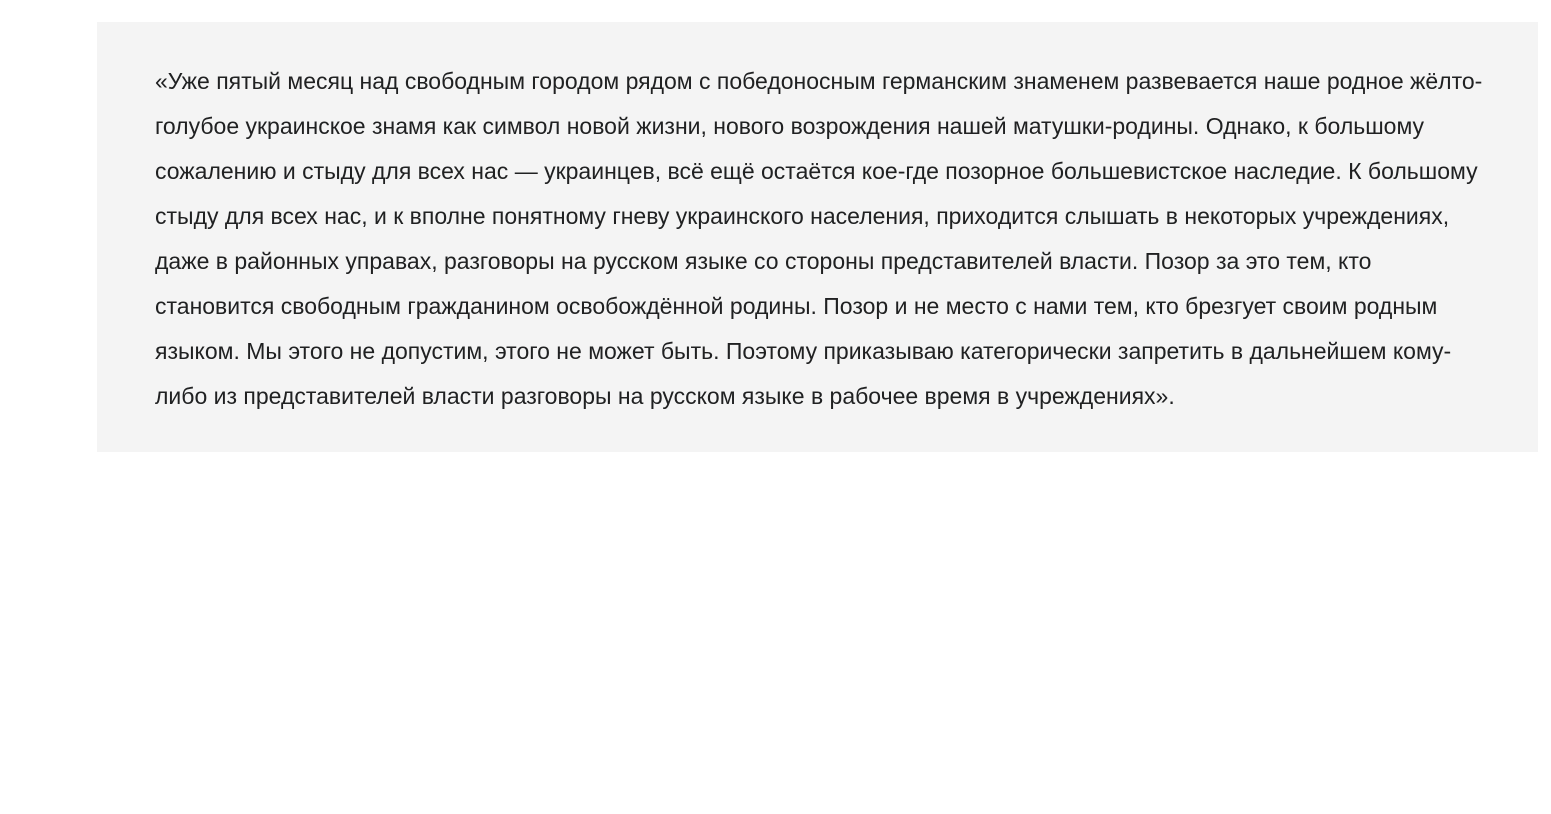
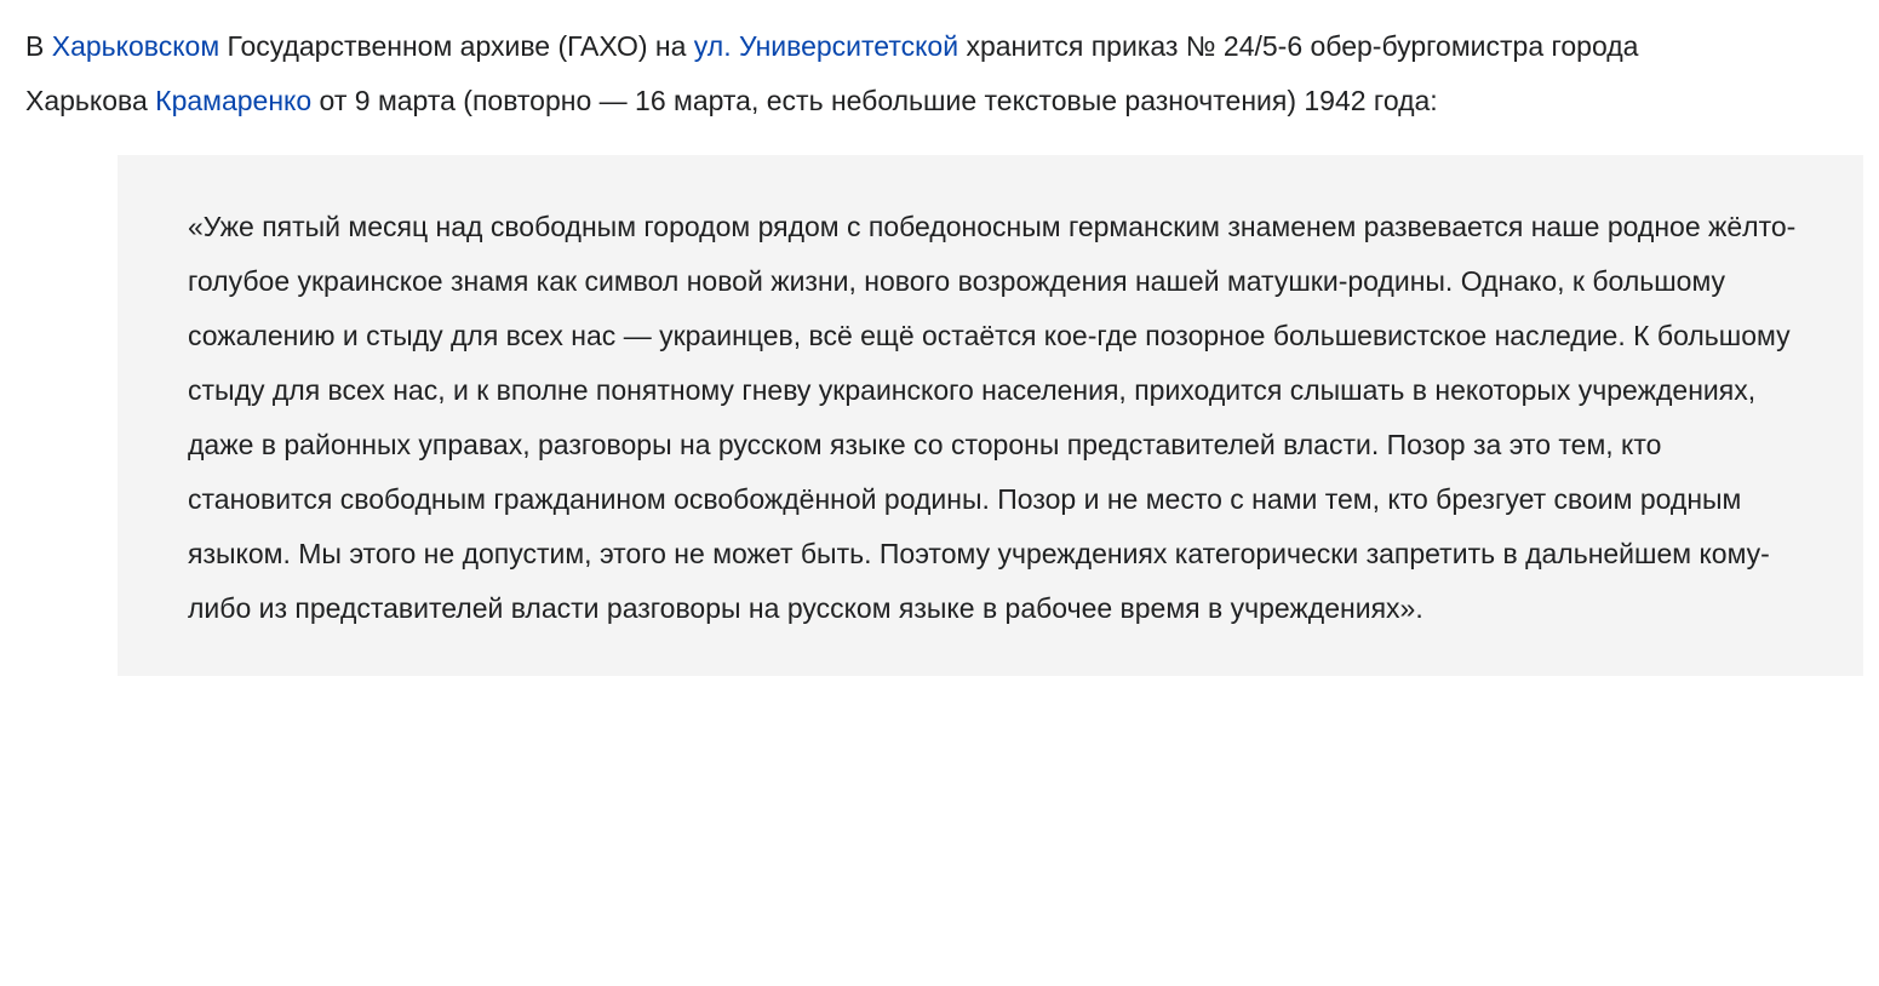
+ В Харьковском Государственном архиве (ГАХО) на ул. Университетской хранится приказ № 24/5-6 обер-бургомистра города Харькова Крамаренко от 9 марта (повторно — 16 марта, есть небольшие текстовые разночтения) 1942 года:
- «Уже пятый месяц над свободным городом рядом с победоносным германским знаменем развевается наше родное жёлто-голубое украинское знамя как символ новой жизни, нового возрождения нашей матушки-родины. Однако, к большому сожалению и стыду для всех нас — украинцев, всё ещё остаётся кое-где позорное большевистское наследие. К большому стыду для всех нас, и к вполне понятному гневу украинского населения, приходится слышать в некоторых учреждениях, даже в районных управах, разговоры на русском языке со стороны представителей власти. Позор за это тем, кто становится свободным гражданином освобождённой родины. Позор и не место с нами тем, кто брезгует своим родным языком. Мы этого не допустим, этого не может быть. Поэтому приказываю категорически запретить в дальнейшем кому-либо из представителей власти разговоры на русском языке в рабочее время в учреждениях».
+ «Уже пятый месяц над свободным городом рядом с победоносным германским знаменем развевается наше родное жёлто-голубое украинское знамя как символ новой жизни, нового возрождения нашей матушки-родины. Однако, к большому сожалению и стыду для всех нас — украинцев, всё ещё остаётся кое-где позорное большевистское наследие. К большому стыду для всех нас, и к вполне понятному гневу украинского населения, приходится слышать в некоторых учреждениях, даже в районных управах, разговоры на русском языке со стороны представителей власти. Позор за это тем, кто становится свободным гражданином освобождённой родины. Позор и не место с нами тем, кто брезгует своим родным языком. Мы этого не допустим, этого не может быть. Поэтому учреждениях категорически запретить в дальнейшем кому-либо из представителей власти разговоры на русском языке в рабочее время в учреждениях».
